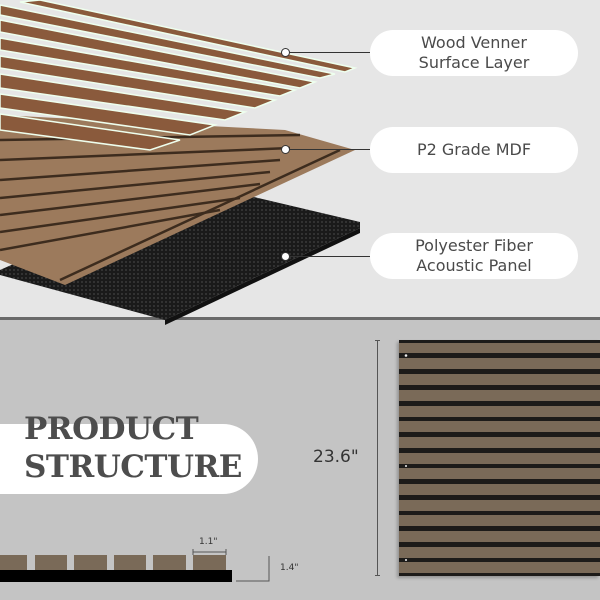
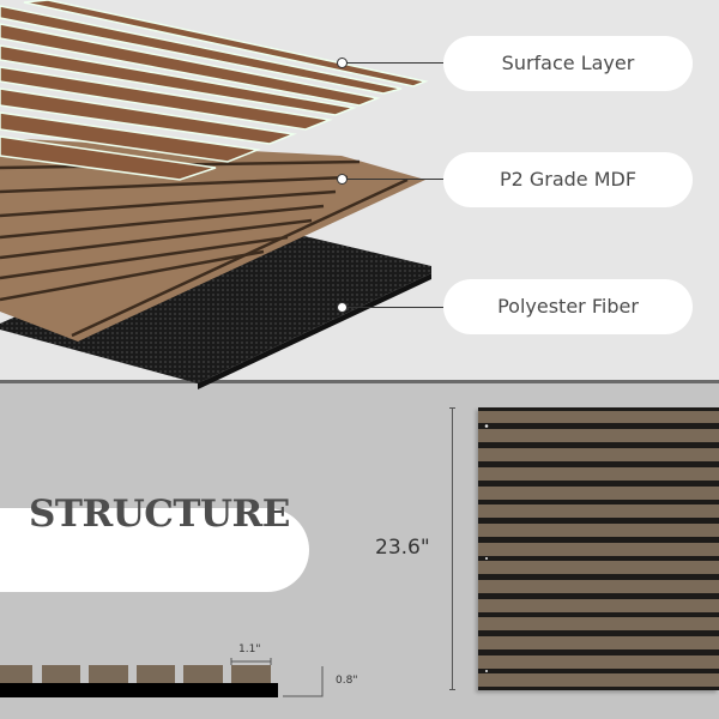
- Wood Venner
  Surface Layer
  P2 Grade MDF
  Polyester Fiber
- Acoustic Panel
- PRODUCT
  STRUCTURE
  23.6"
  1.1"
- 1.4"
+ 0.8"
